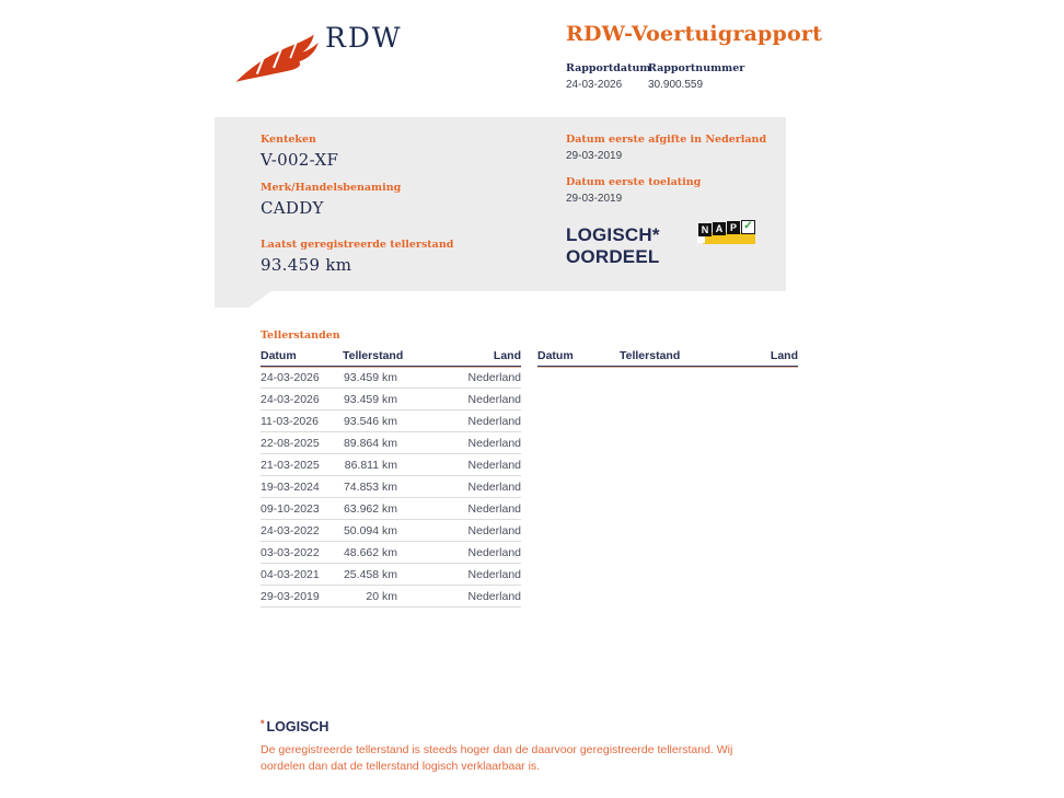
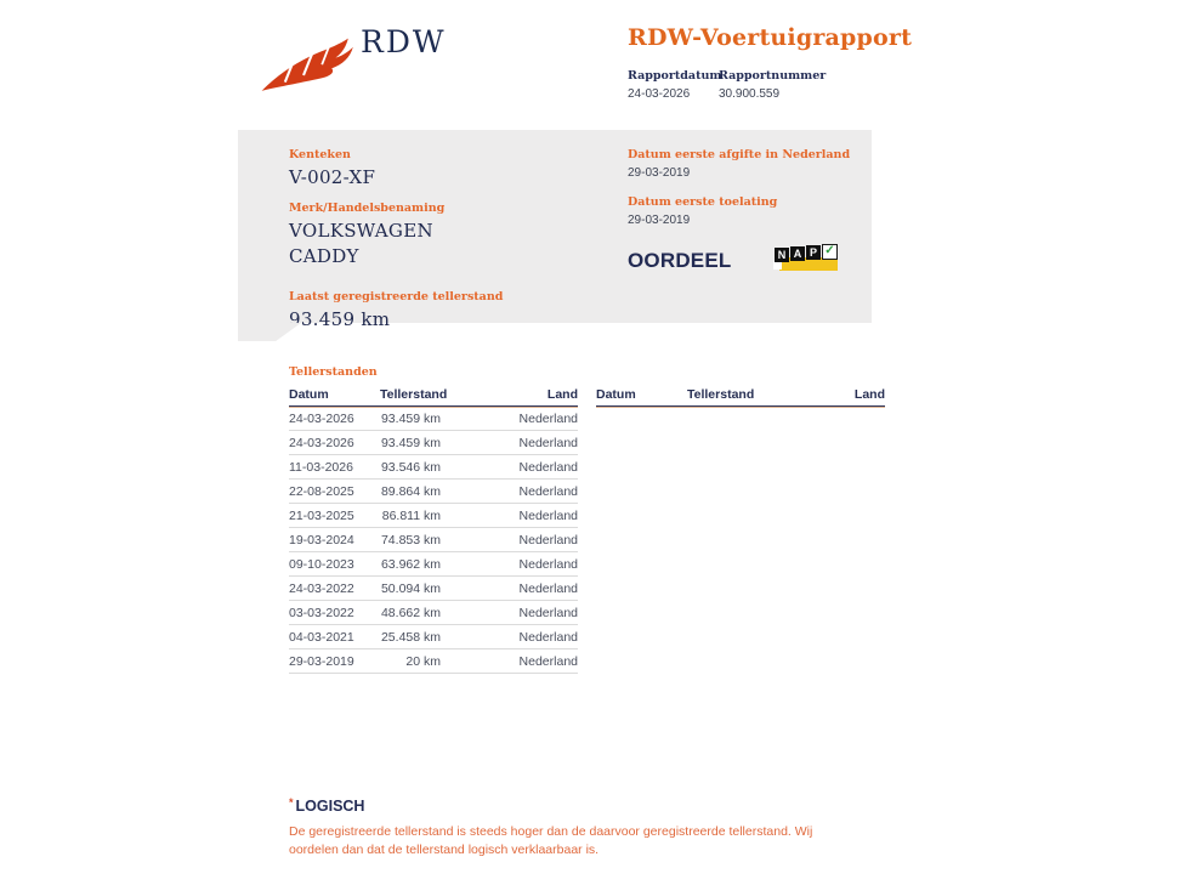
  RDW
  RDW-Voertuigrapport
  Rapportdatum
  24-03-2026
  Rapportnummer
  30.900.559
  Kenteken
  V-002-XF
  Merk/Handelsbenaming
+ VOLKSWAGEN
  CADDY
  Laatst geregistreerde tellerstand
  93.459 km
  Datum eerste afgifte in Nederland
  29-03-2019
  Datum eerste toelating
  29-03-2019
- LOGISCH*
  OORDEEL
  N
  A
  P
  ✓
  Tellerstanden
  Datum	Tellerstand	Land
  24-03-2026	93.459 km	Nederland
  24-03-2026	93.459 km	Nederland
  11-03-2026	93.546 km	Nederland
  22-08-2025	89.864 km	Nederland
  21-03-2025	86.811 km	Nederland
  19-03-2024	74.853 km	Nederland
  09-10-2023	63.962 km	Nederland
  24-03-2022	50.094 km	Nederland
  03-03-2022	48.662 km	Nederland
  04-03-2021	25.458 km	Nederland
  29-03-2019	20 km	Nederland
  Datum	Tellerstand	Land
  * LOGISCH
  De geregistreerde tellerstand is steeds hoger dan de daarvoor geregistreerde tellerstand. Wij oordelen dan dat de tellerstand logisch verklaarbaar is.
